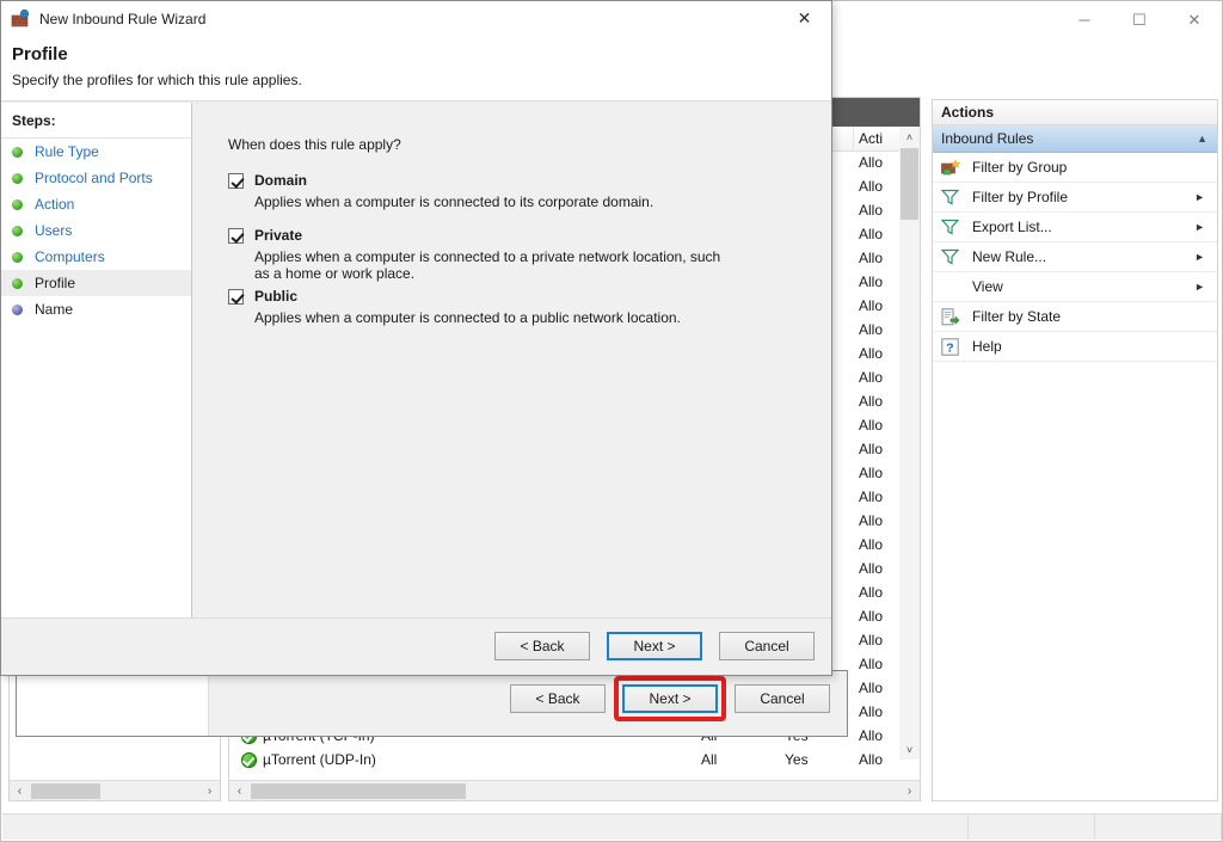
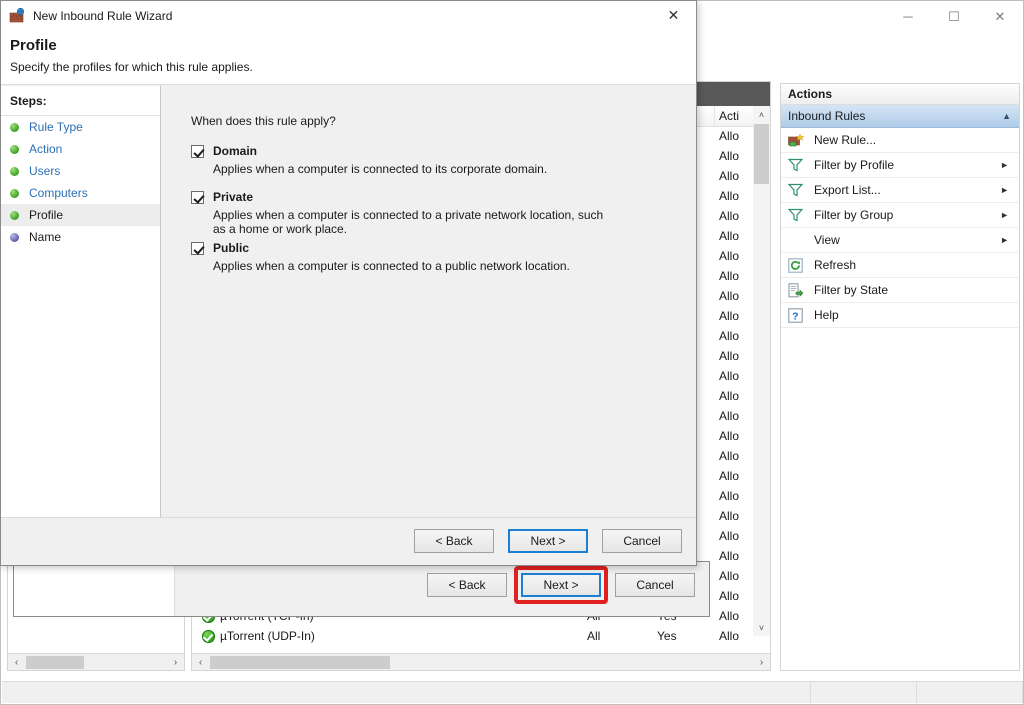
  ─
  ☐
  ✕
  ‹
  ›
  Acti
  Allo
  Allo
  Allo
  Allo
  Allo
  Allo
  Allo
  Allo
  Allo
  Allo
  Allo
  Allo
  Allo
  Allo
  Allo
  Allo
  Allo
  Allo
  Allo
  Allo
  Allo
  Allo
  Allo
  Allo
  Allo
  µTorrent (UDP-In)
  All
  Yes
  Allo
  ˄
  ˅
  ‹
  ›
  Actions
  Inbound Rules
  ▲
- Filter by Group
+ New Rule...
  Filter by Profile
  ►
  Export List...
  ►
- New Rule...
+ Filter by Group
  ►
  View
  ►
+ Refresh
  Filter by State
  ?
  Help
  < Back
  Next >
  Cancel
  New Inbound Rule Wizard
  ✕
  Profile
  Specify the profiles for which this rule applies.
  Steps:
  Rule Type
- Protocol and Ports
  Action
  Users
  Computers
  Profile
  Name
  When does this rule apply?
  Domain
  Applies when a computer is connected to its corporate domain.
  Private
  Applies when a computer is connected to a private network location, such as a home or work place.
  Public
  Applies when a computer is connected to a public network location.
  < Back
  Next >
  Cancel
